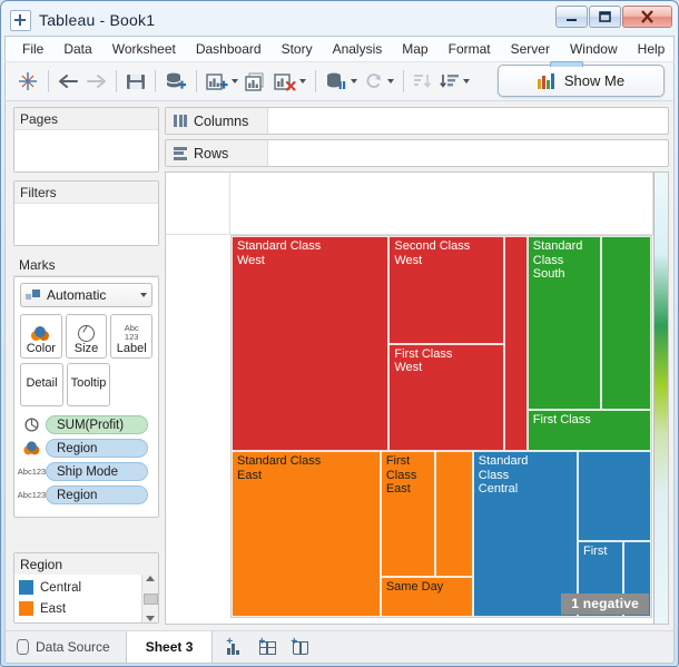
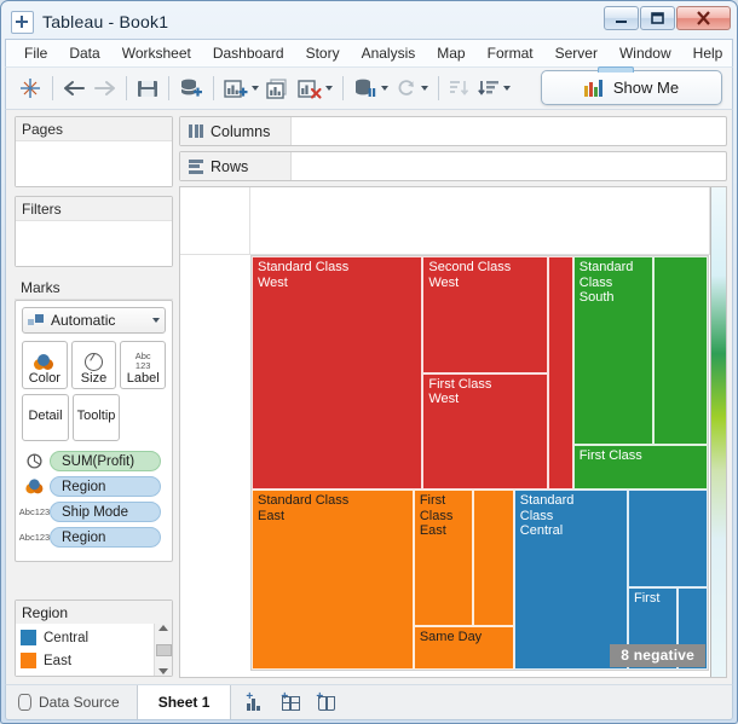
  Tableau - Book1
  File
  Data
  Worksheet
  Dashboard
  Story
  Analysis
  Map
  Format
  Server
  Window
  Help
  Show Me
  Pages
  Filters
  Marks
  Automatic
  Color
  Size
  Abc
  123
  Label
  Detail
  Tooltip
  SUM(Profit)
  Region
  Abc
  123
  Ship Mode
  Abc
  123
  Region
  Region
  Central
  East
  Columns
  Rows
  Standard Class
  West
  Second Class
  West
  First Class
  West
  Standard
  Class
  South
  First Class
  Standard Class
  East
  First Class
  East
  Same Day
  Standard
  Class
  Central
  First
- 1 negative
+ 8 negative
  Data Source
- Sheet 3
+ Sheet 1
  +
